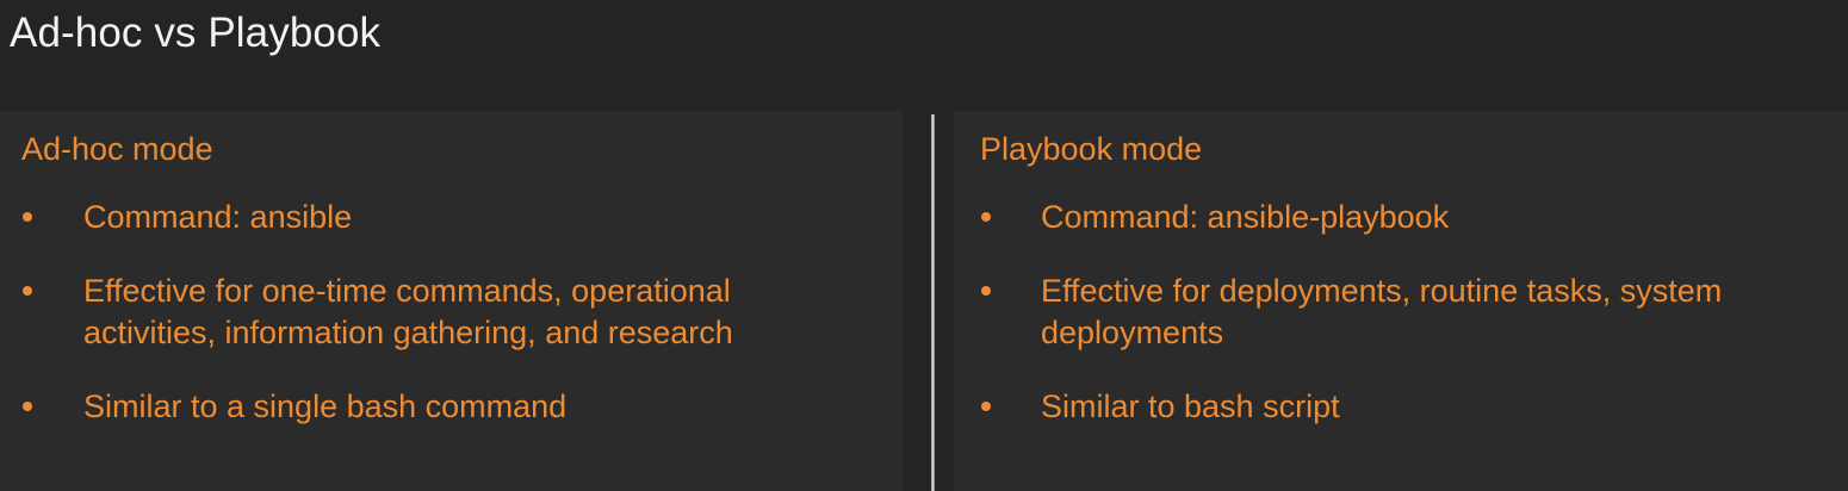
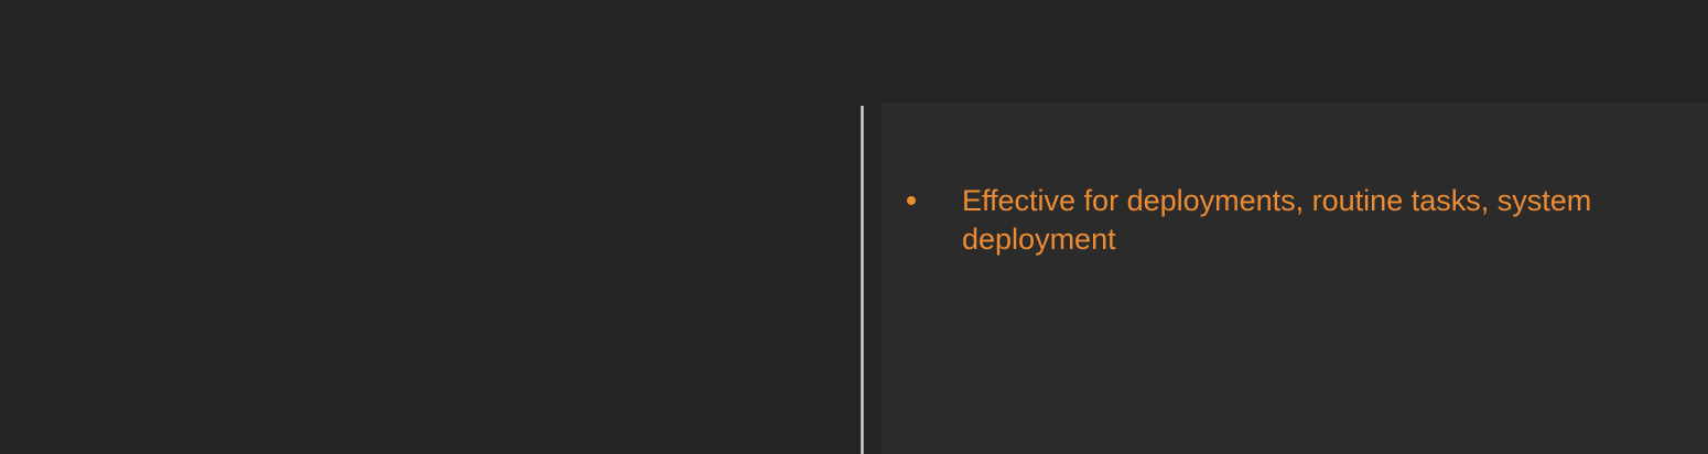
- Ad-hoc vs Playbook
- Ad-hoc mode
- Command: ansible
- Effective for one-time commands, operational activities, information gathering, and research
- Similar to a single bash command
- Playbook mode
- Command: ansible-playbook
- Effective for deployments, routine tasks, system deployments
+ Effective for deployments, routine tasks, system deployment
- Similar to bash script
